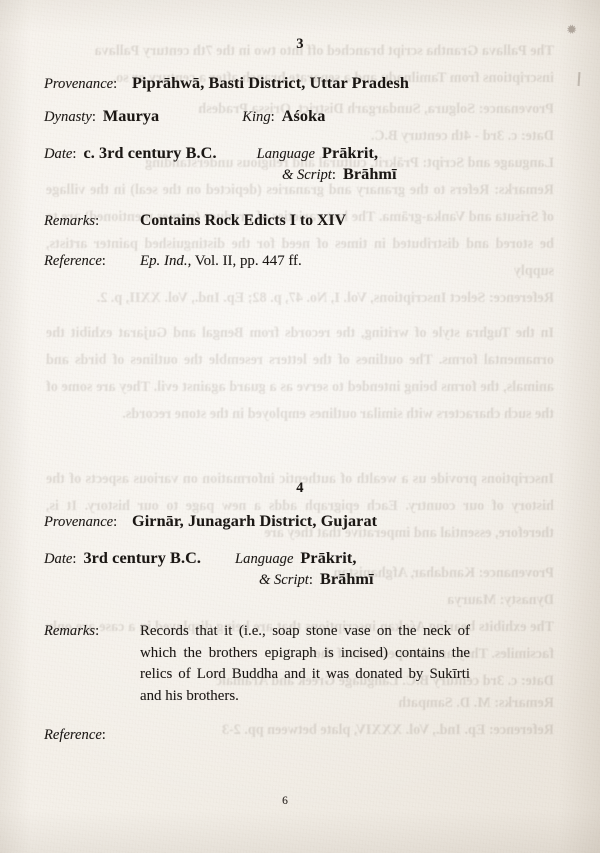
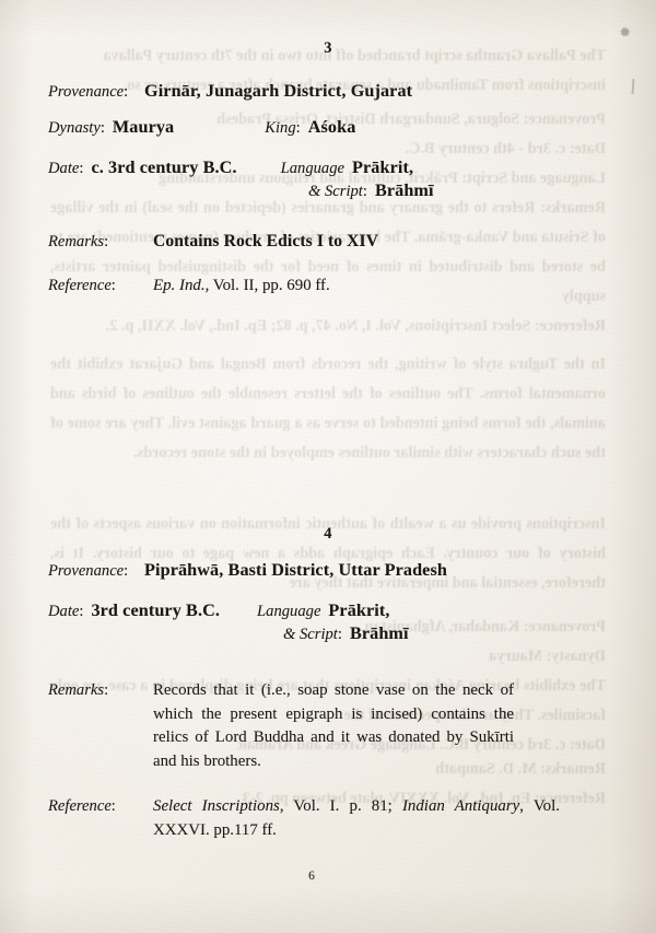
  3
  Provenance:
- Piprāhwā, Basti District, Uttar Pradesh
+ Girnār, Junagarh District, Gujarat
  Dynasty:
  Maurya
  King:
  Aśoka
  Date:
  c. 3rd century B.C.
  Language
  Prākrit,
  & Script:
  Brāhmī
  Remarks:
  Contains Rock Edicts I to XIV
  Reference:
- Ep. Ind., Vol. II, pp. 447 ff.
+ Ep. Ind., Vol. II, pp. 690 ff.
  4
  Provenance:
- Girnār, Junagarh District, Gujarat
+ Piprāhwā, Basti District, Uttar Pradesh
  Date:
  3rd century B.C.
  Language
  Prākrit,
  & Script:
  Brāhmī
  Remarks:
- Records that it (i.e., soap stone vase on the neck of which the brothers epigraph is incised) contains the relics of Lord Buddha and it was donated by Sukīrti and his brothers.
+ Records that it (i.e., soap stone vase on the neck of which the present epigraph is incised) contains the relics of Lord Buddha and it was donated by Sukīrti and his brothers.
  Reference:
+ Select Inscriptions, Vol. I. p. 81; Indian Antiquary, Vol. XXXVI. pp.117 ff.
  6
